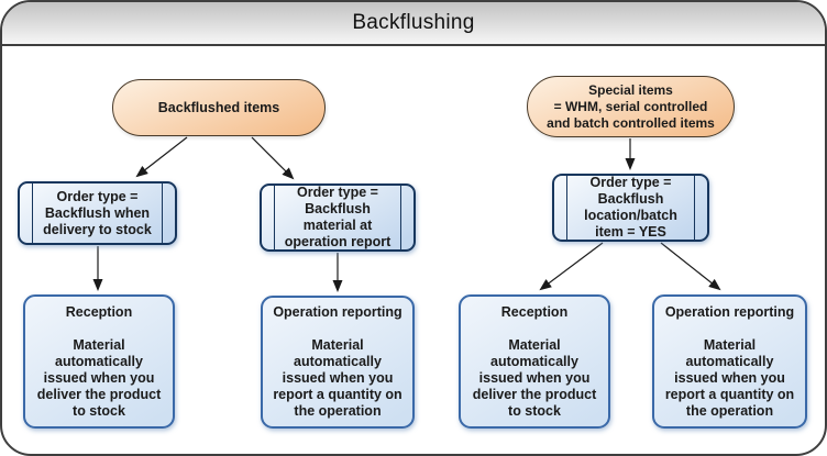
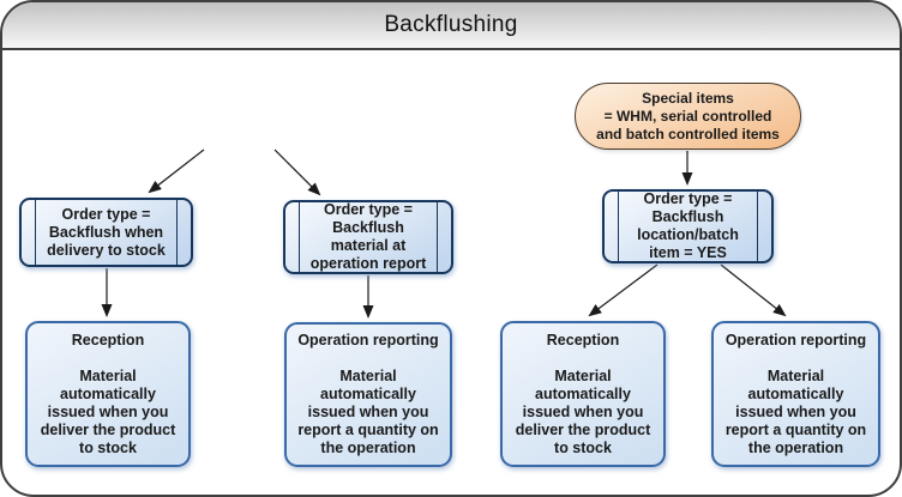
  Backflushing
- Backflushed items
  Special items
  = WHM, serial controlled
  and batch controlled items
  Order type =
  Backflush when
  delivery to stock
  Order type =
  Backflush
  material at
  operation report
  Order type =
  Backflush
  location/batch
  item = YES
  Reception
  Material
  automatically
  issued when you
  deliver the product
  to stock
  Operation reporting
  Material
  automatically
  issued when you
  report a quantity on
  the operation
  Reception
  Material
  automatically
  issued when you
  deliver the product
  to stock
  Operation reporting
  Material
  automatically
  issued when you
  report a quantity on
  the operation
